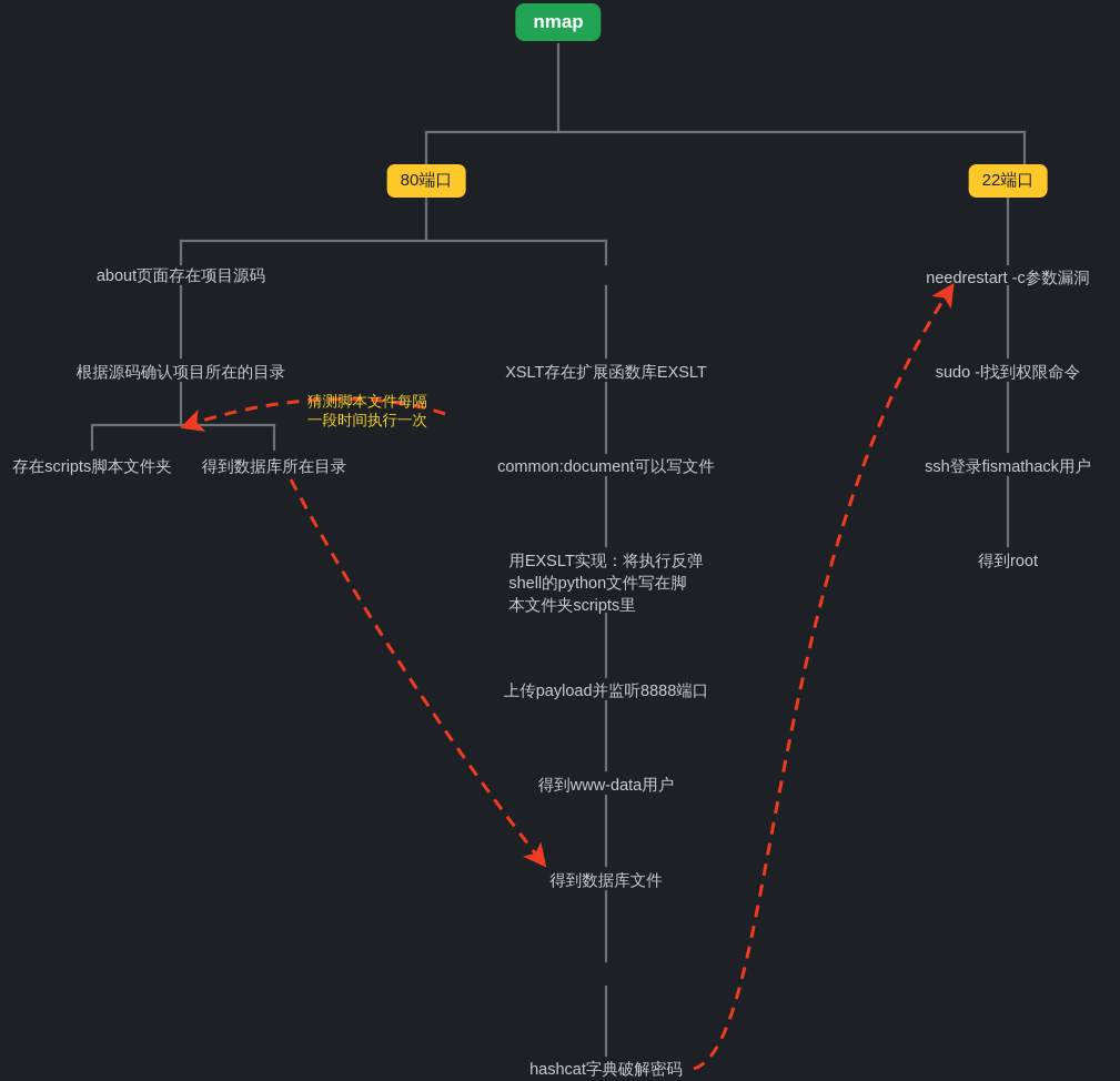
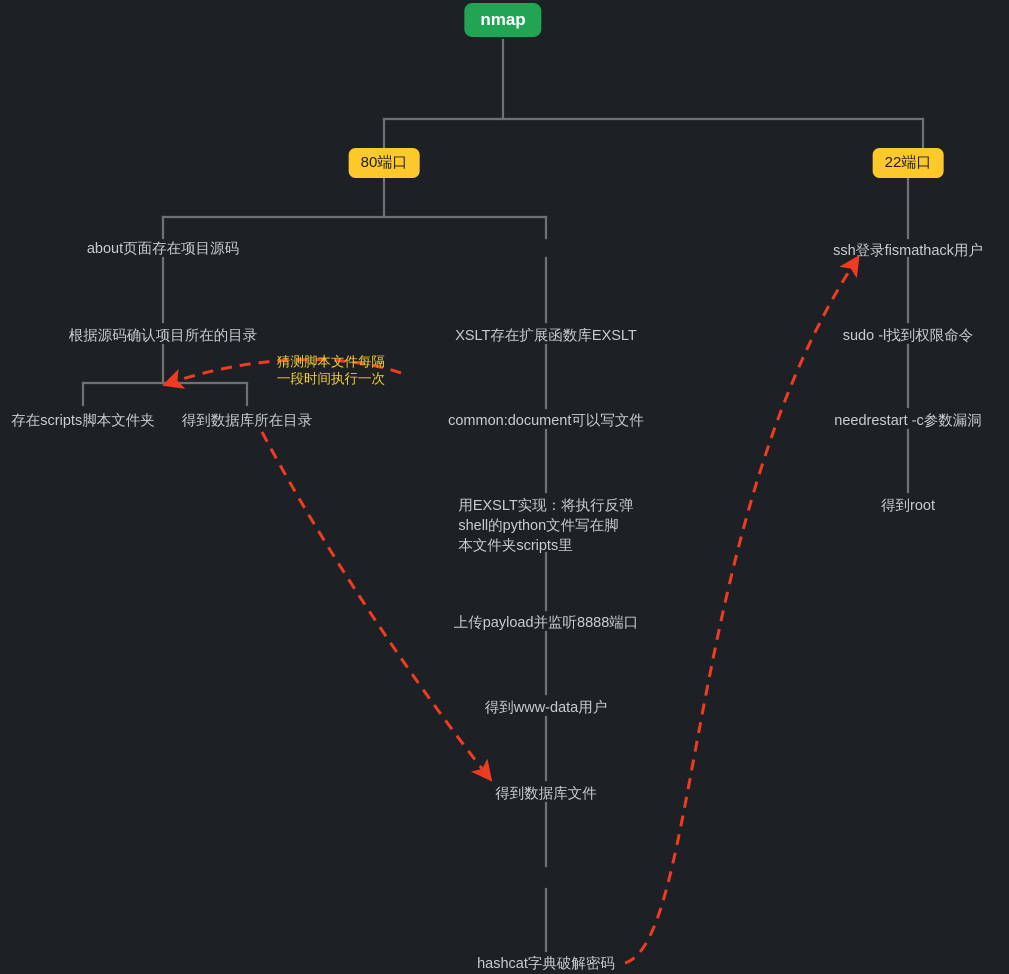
  nmap
  80端口
  22端口
  about页面存在项目源码
  根据源码确认项目所在的目录
  存在scripts脚本文件夹
  得到数据库所在目录
  XSLT存在扩展函数库EXSLT
  common:document可以写文件
  用EXSLT实现：将执行反弹
  shell的python文件写在脚
  本文件夹scripts里
  上传payload并监听8888端口
  得到www-data用户
  得到数据库文件
  hashcat字典破解密码
- needrestart -c参数漏洞
+ ssh登录fismathack用户
  sudo -l找到权限命令
- ssh登录fismathack用户
+ needrestart -c参数漏洞
  得到root
  猜测脚本文件每隔
  一段时间执行一次
